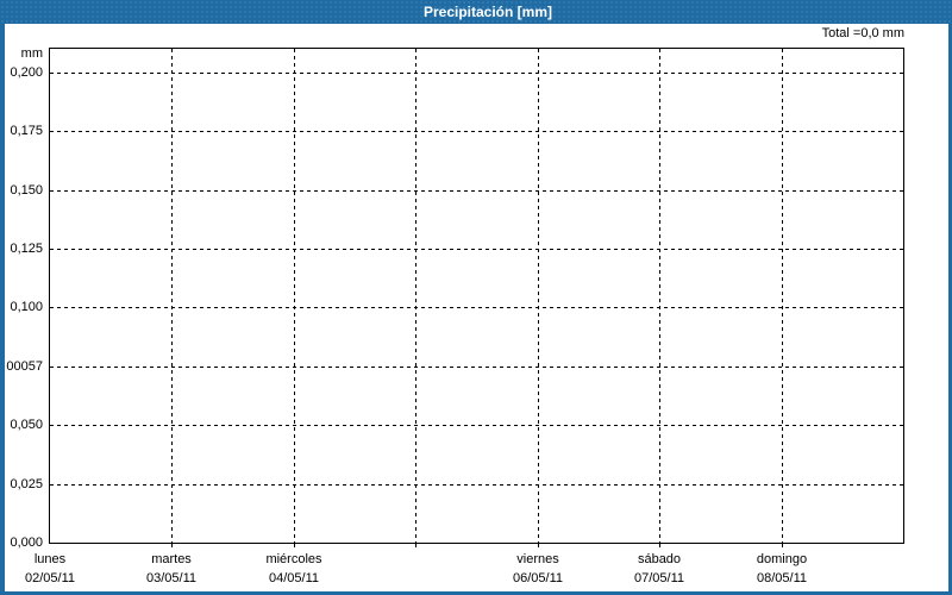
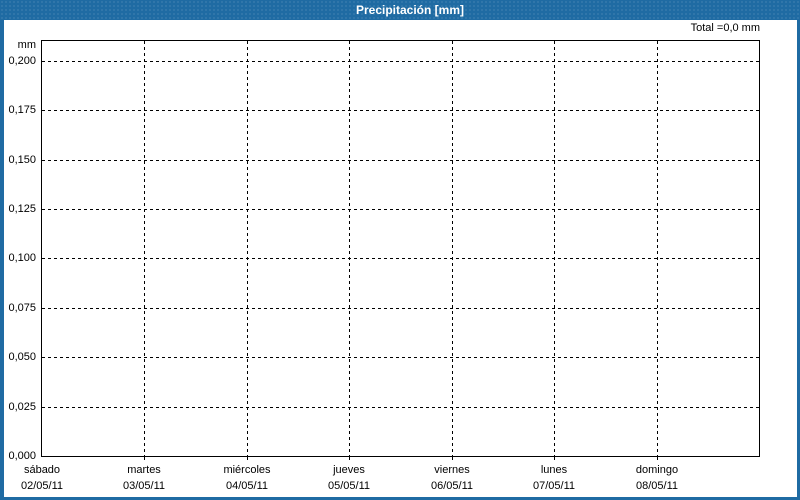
  Precipitación [mm]
  Total =0,0 mm
  mm
  0,200
  0,175
  0,150
  0,125
  0,100
- 00057
+ 0,075
  0,050
  0,025
  0,000
- lunes
+ sábado
  02/05/11
  martes
  03/05/11
  miércoles
  04/05/11
+ jueves
+ 05/05/11
  viernes
  06/05/11
- sábado
+ lunes
  07/05/11
  domingo
  08/05/11
